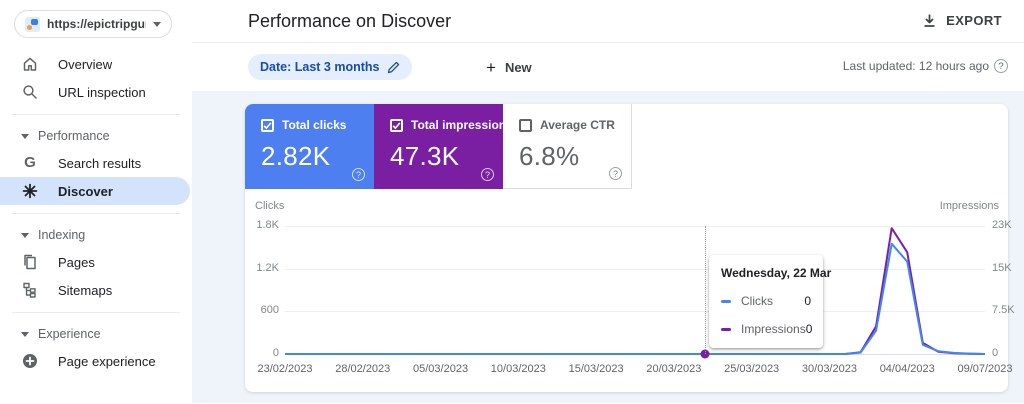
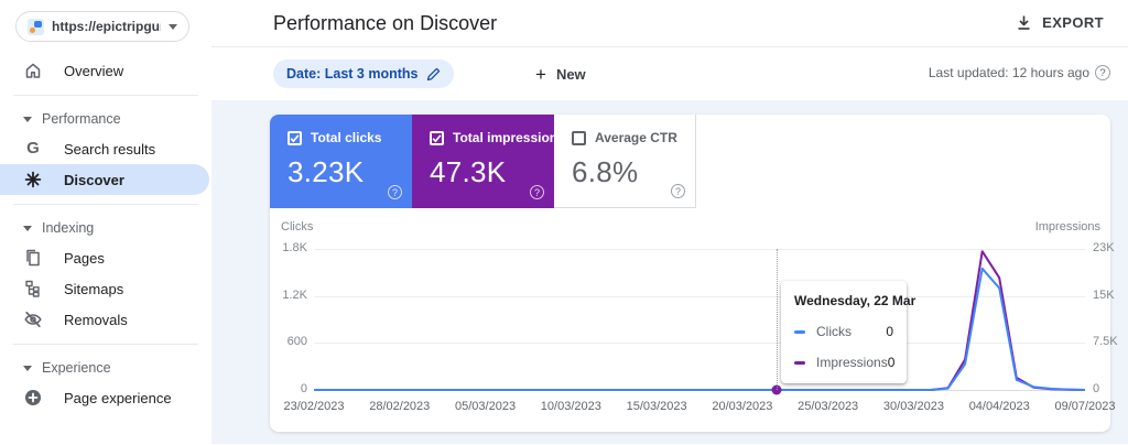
  https://epictripgu
  Overview
- URL inspection
  Performance
  G
  Search results
  Discover
  Indexing
  Pages
  Sitemaps
+ Removals
  Experience
  Page experience
  Performance on Discover
  EXPORT
  Date: Last 3 months
  +
  New
  Last updated: 12 hours ago
  ?
  Total clicks
- 2.82K
+ 3.23K
  ?
  Total impressio
  47.3K
  ?
  Average CTR
  6.8%
  ?
  Clicks
  Impressions
  1.8K
  1.2K
  600
  0
  23K
  15K
  7.5K
  0
  23/02/2023
  28/02/2023
  05/03/2023
  10/03/2023
  15/03/2023
  20/03/2023
  25/03/2023
  30/03/2023
  04/04/2023
  09/07/2023
  Wednesday, 22 Mar
  Clicks
  0
  Impressions
  0
